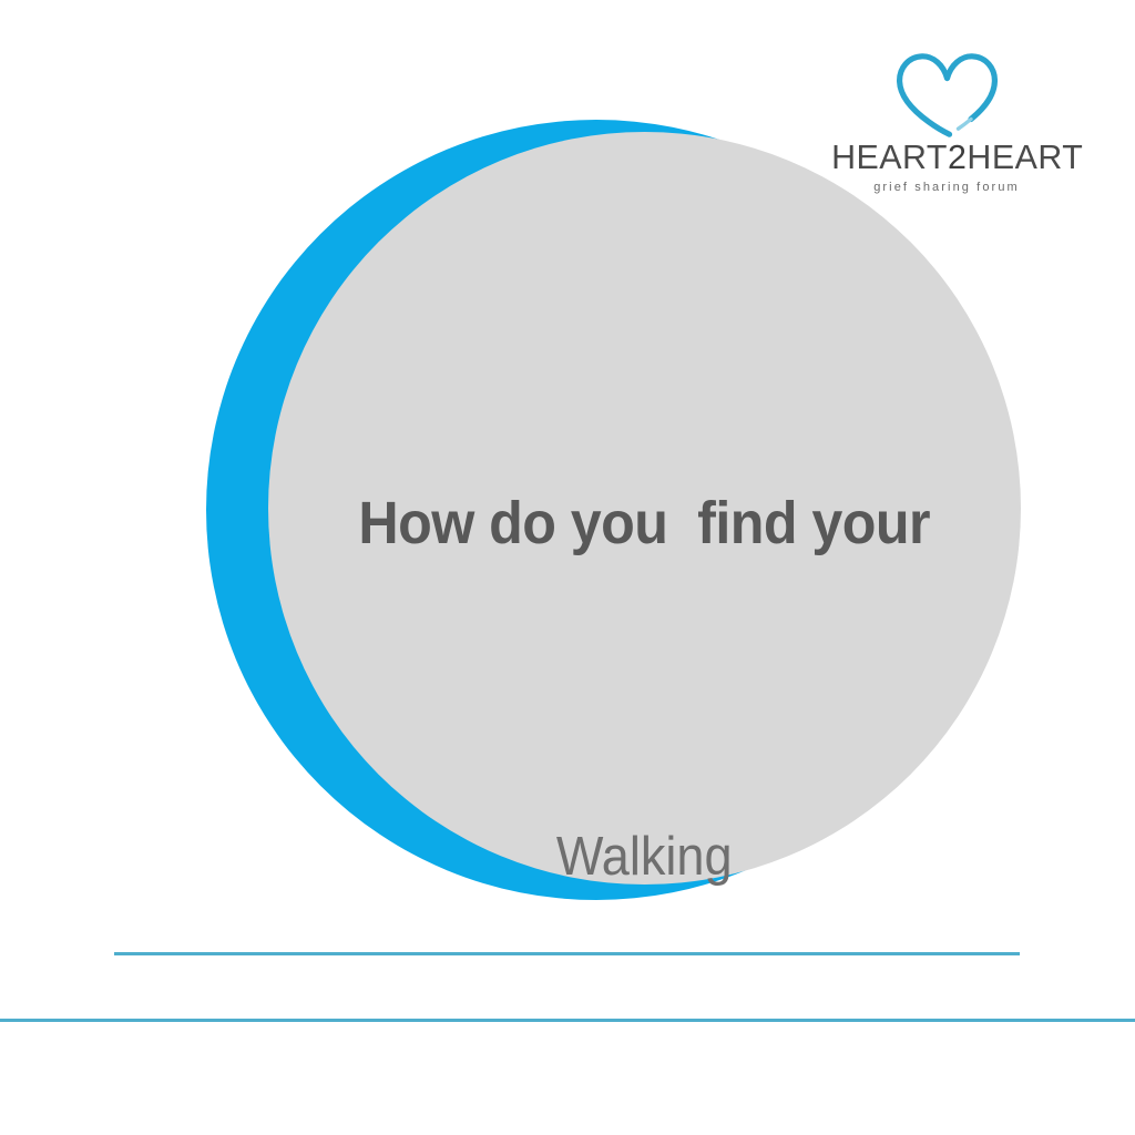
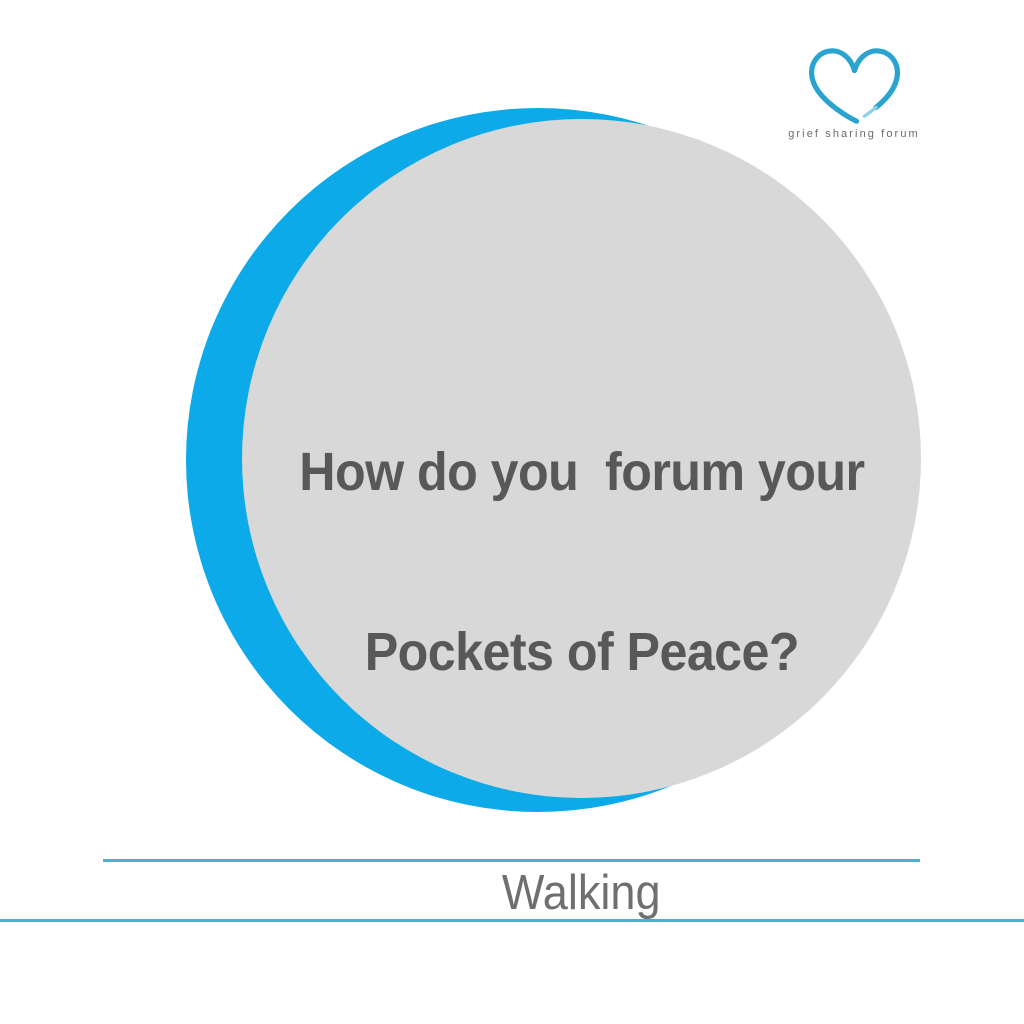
- How do you find your
+ How do you forum your
+ Pockets of Peace?
  Walking
- HEART2HEART
  grief sharing forum
